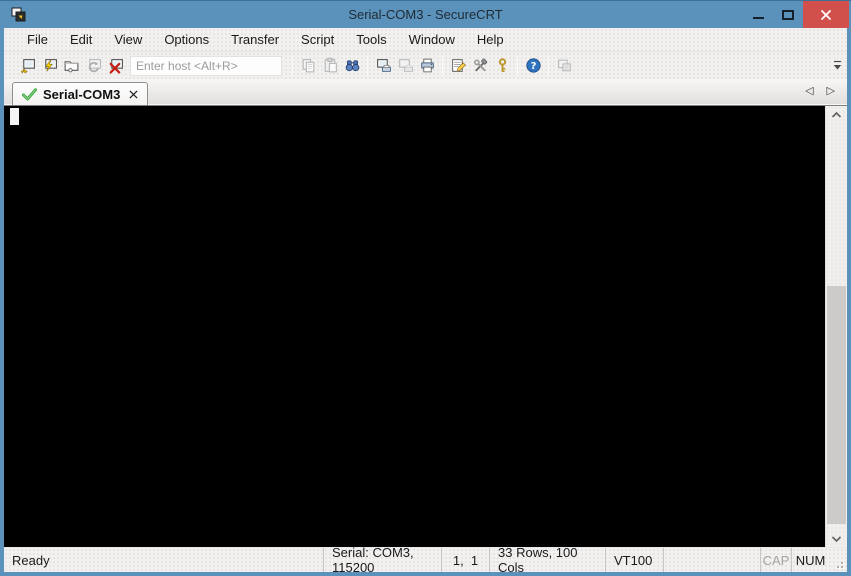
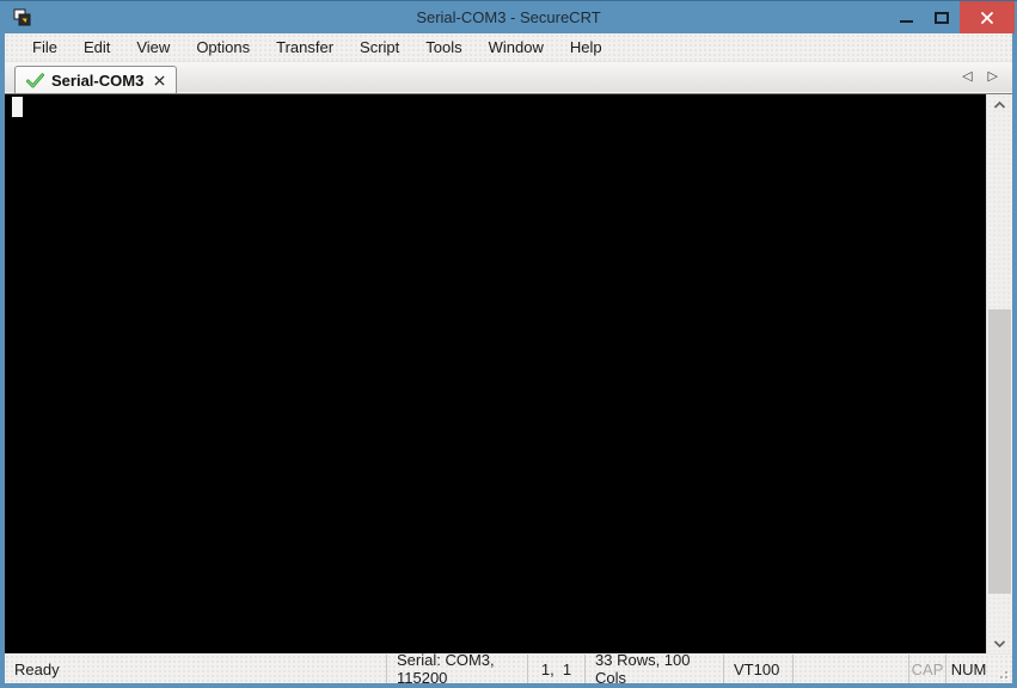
  Serial-COM3 - SecureCRT
  File
  Edit
  View
  Options
  Transfer
  Script
  Tools
  Window
  Help
- Enter host <Alt+R>
- ?
  Serial-COM3
  ◁
  ▷
  Ready
  Serial: COM3, 115200
  1, 1
  33 Rows, 100 Cols
  VT100
  CAP
  NUM
